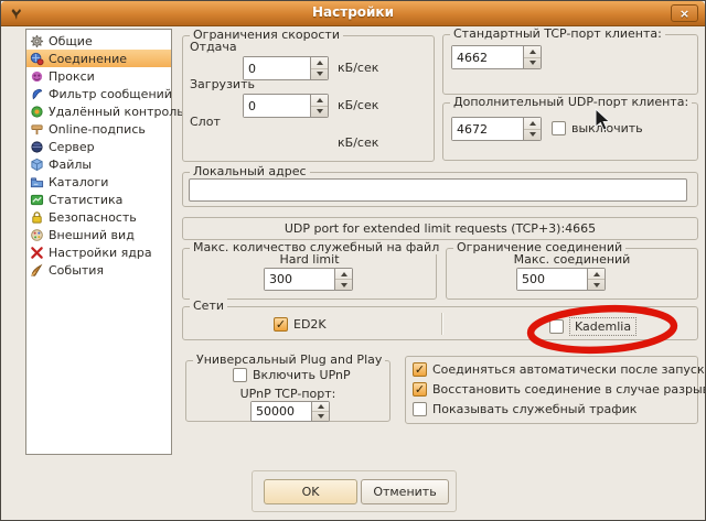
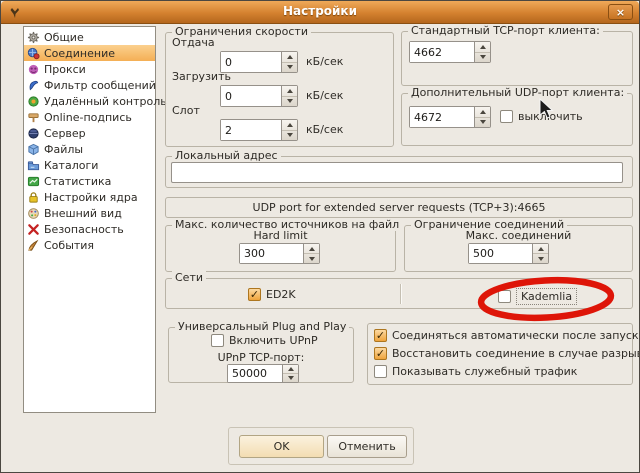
  Настройки
  ×
  Общие
  Соединение
  Прокси
  Фильтр сообщений
  Удалённый контроль
  Online-подпись
  Сервер
  Файлы
  Каталоги
  Статистика
- Безопасность
+ Настройки ядра
  Внешний вид
- Настройки ядра
+ Безопасность
  События
  Ограничения скорости
  Отдача
  0
  кБ/сек
  Загрузить
  0
  кБ/сек
  Слот
+ 2
  кБ/сек
  Стандартный TCP-порт клиента:
  4662
  Дополнительный UDP-порт клиента:
  4672
  выключить
  Локальный адрес
- UDP port for extended limit requests (TCP+3):4665
+ UDP port for extended server requests (TCP+3):4665
- Макс. количество служебный на файл
+ Макс. количество источников на файл
  Hard limit
  300
  Ограничение соединений
  Макс. соединений
  500
  Сети
  ED2K
  Kademlia
  Универсальный Plug and Play
  Включить UPnP
  UPnP TCP-порт:
  50000
  Соединяться автоматически после запуск
  Восстановить соединение в случае разры
  Показывать служебный трафик
  OK
  Отменить
